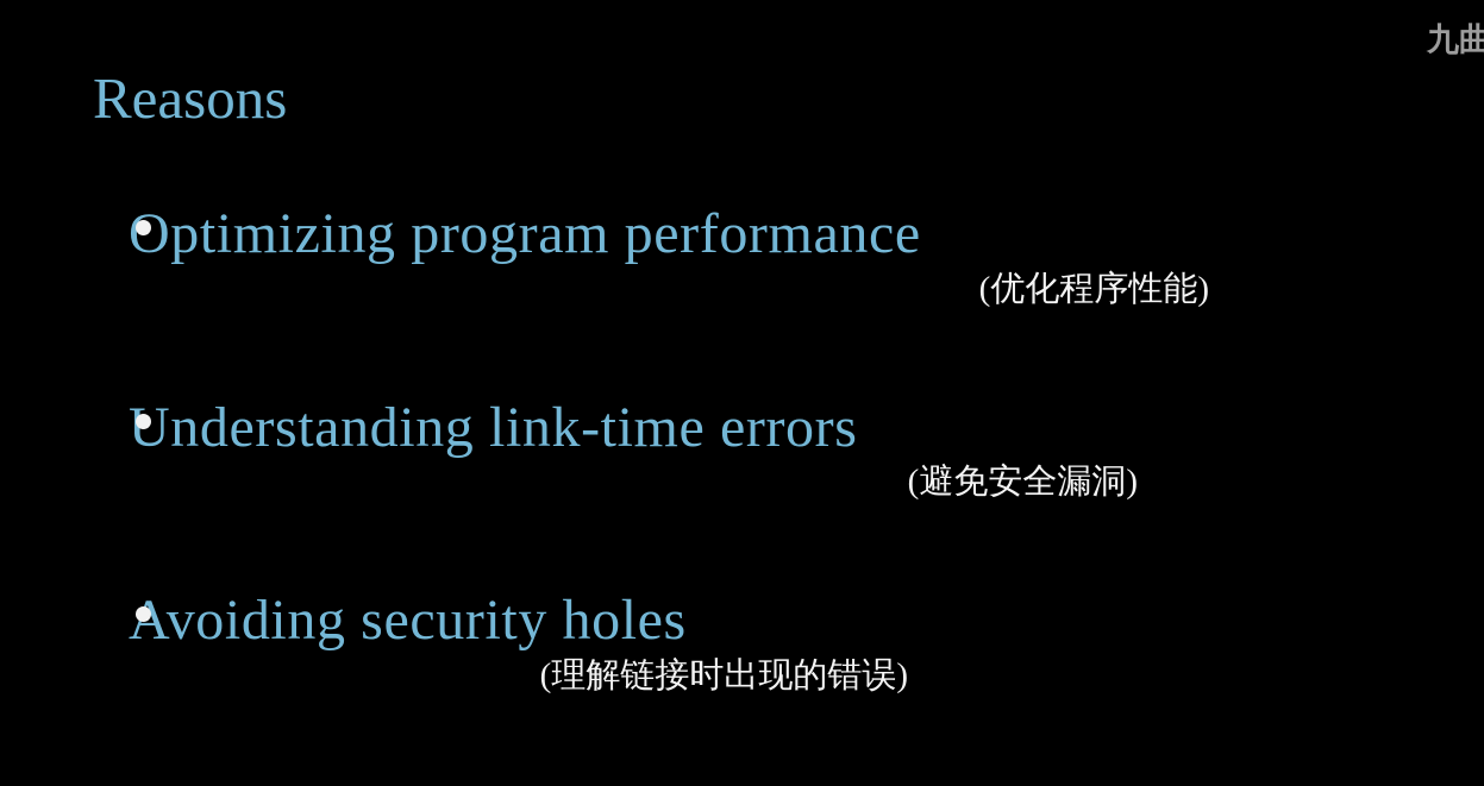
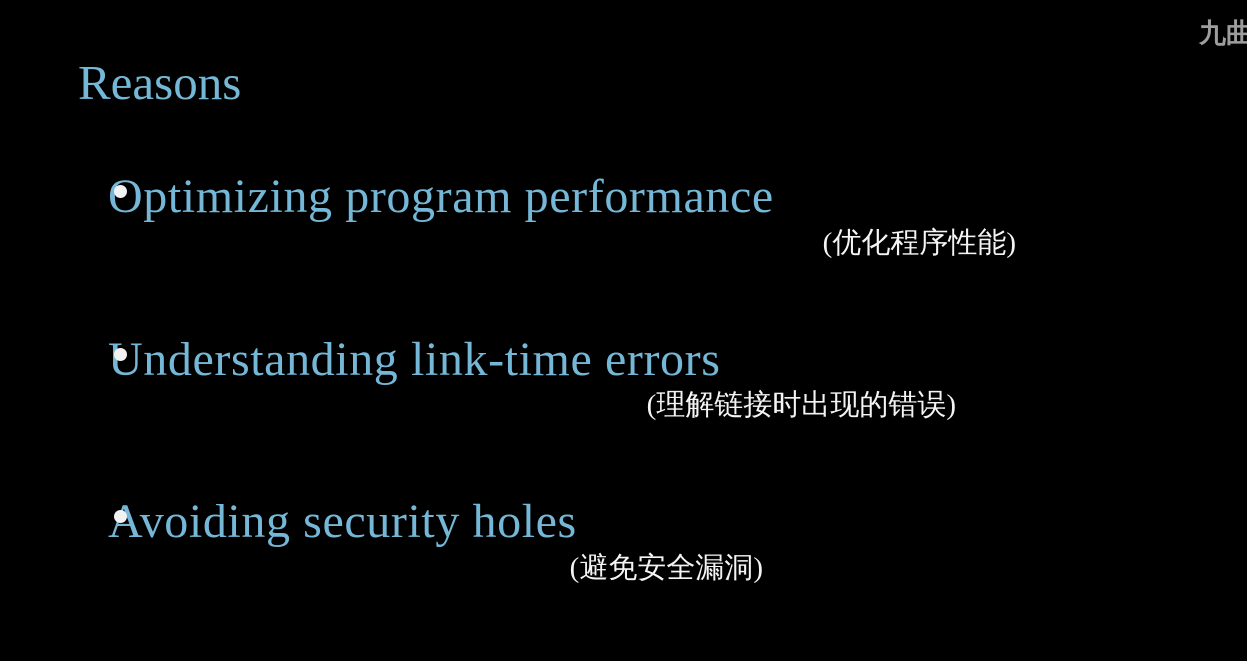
  九曲
  Reasons
  Optimizing program performance
  (优化程序性能)
  Understanding link-time errors
- (避免安全漏洞)
+ (理解链接时出现的错误)
  voiding security holes
- (理解链接时出现的错误)
+ (避免安全漏洞)
